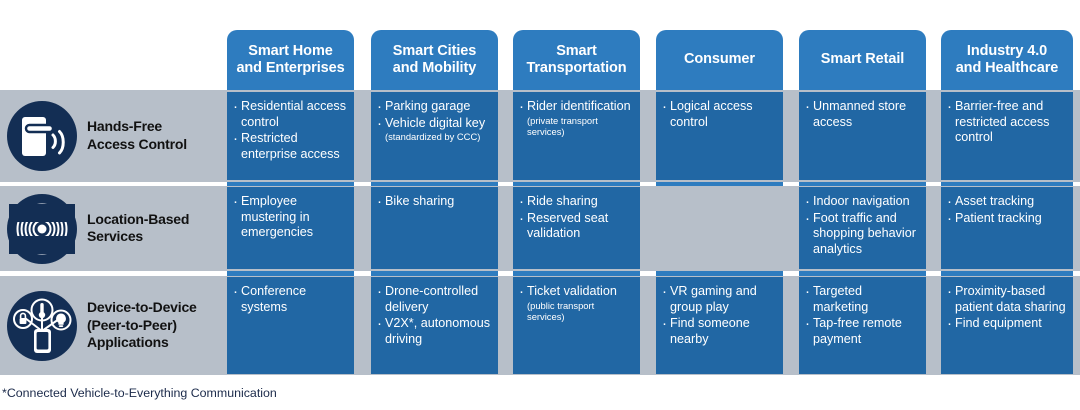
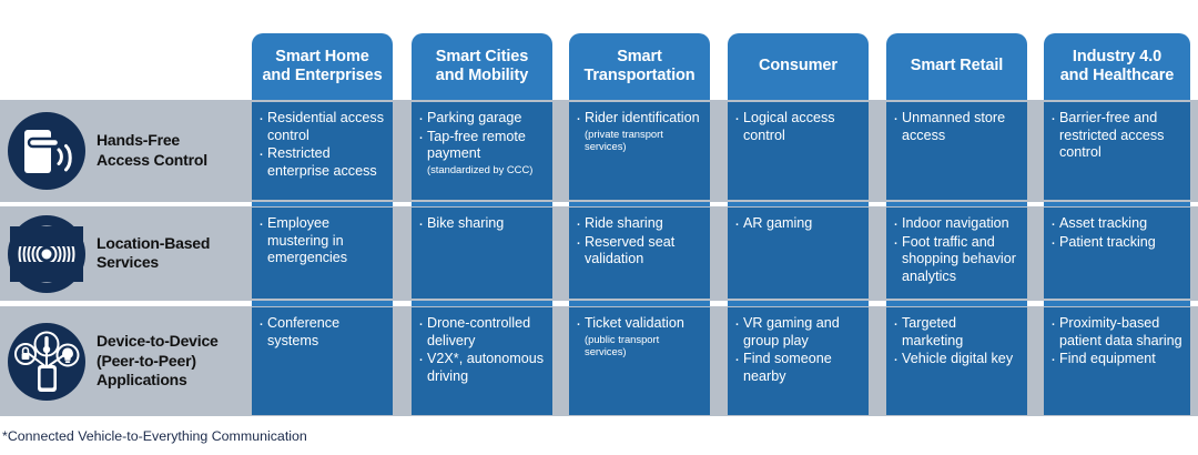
  Smart Home
  and Enterprises
  Smart Cities
  and Mobility
  Smart
  Transportation
  Consumer
  Smart Retail
  Industry 4.0
  and Healthcare
  Hands-Free
  Access Control
  Residential access control
  Restricted enterprise access
  Parking garage
- Vehicle digital key
+ Tap-free remote payment
  (standardized by CCC)
  Rider identification
  (private transport services)
  Logical access control
  Unmanned store access
  Barrier-free and restricted access control
  Location-Based
  Services
  Employee mustering in emergencies
  Bike sharing
  Ride sharing
  Reserved seat validation
+ AR gaming
  Indoor navigation
  Foot traffic and shopping behavior analytics
  Asset tracking
  Patient tracking
  Device-to-Device
  (Peer-to-Peer)
  Applications
  Conference systems
  Drone-controlled delivery
  V2X*, autonomous driving
  Ticket validation
  (public transport services)
  VR gaming and group play
  Find someone nearby
  Targeted marketing
- Tap-free remote payment
+ Vehicle digital key
  Proximity-based patient data sharing
  Find equipment
  *Connected Vehicle-to-Everything Communication
